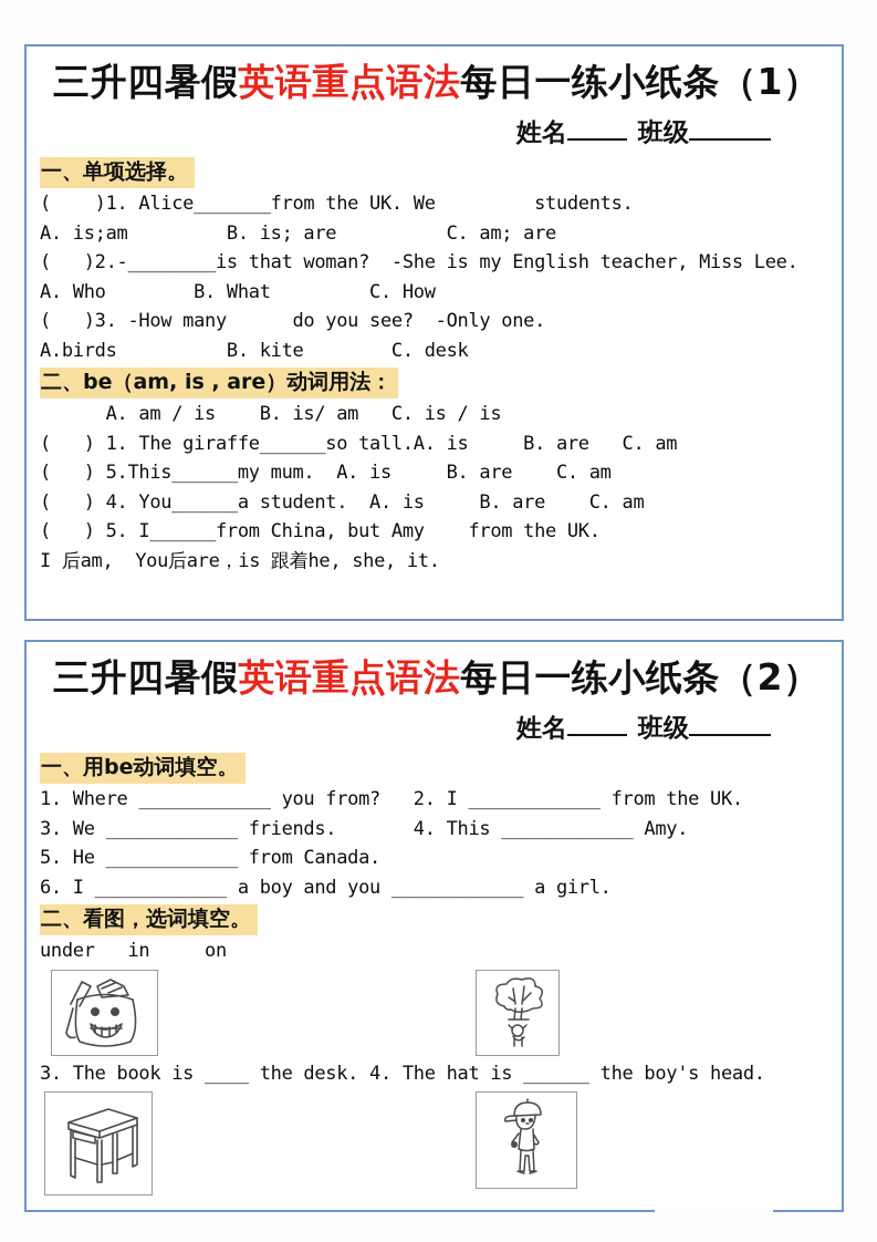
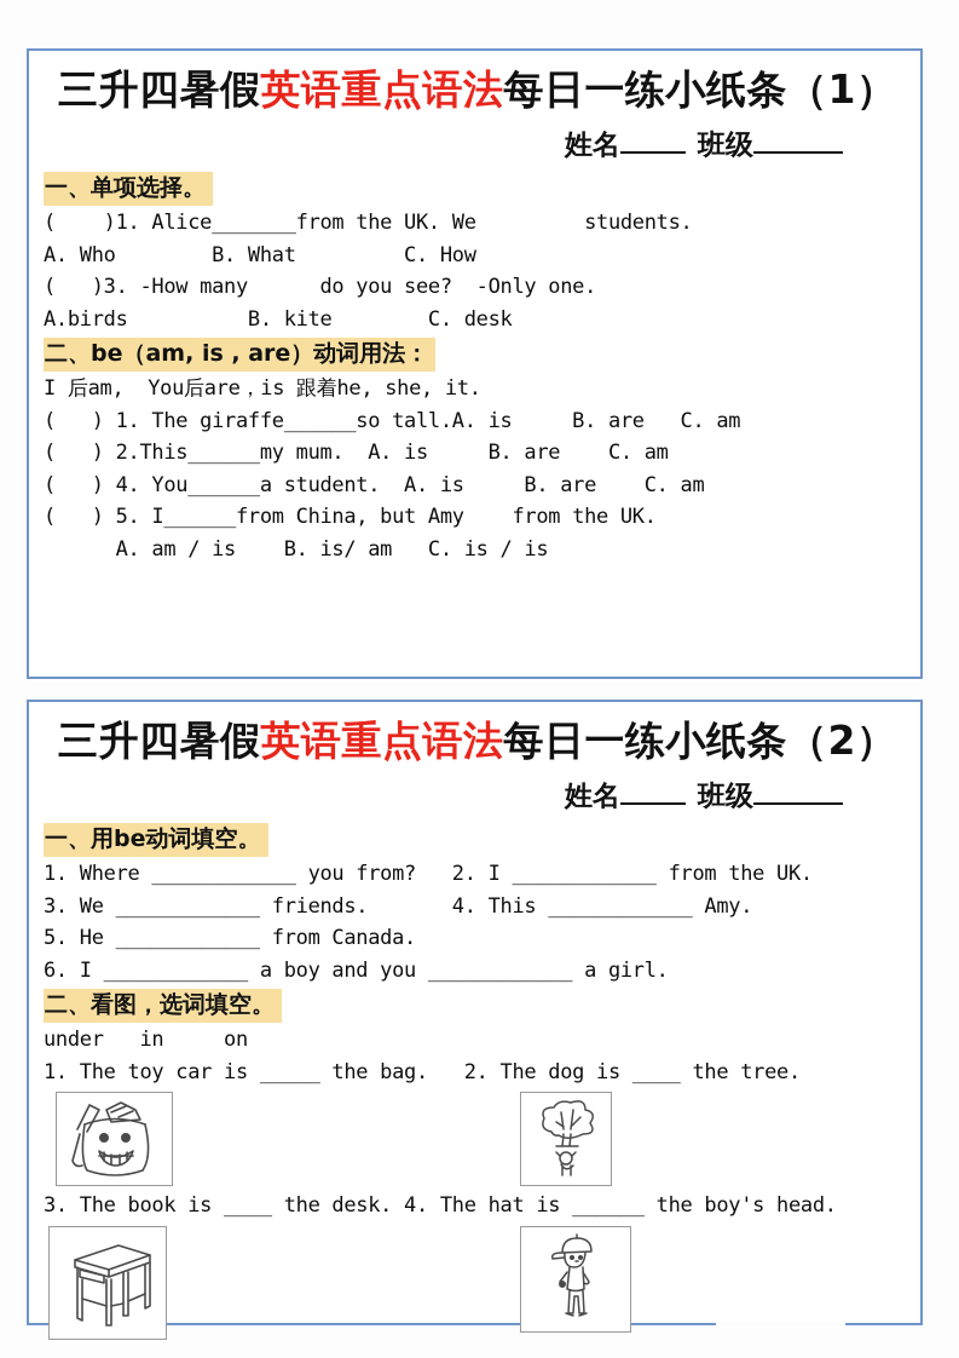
  三升四暑假英语重点语法每日一练小纸条（1）
  姓名 班级
  一、单项选择。
  ( )1. Alice_______from the UK. We students.
- A. is;am B. is; are C. am; are
- ( )2.-________is that woman? -She is my English teacher, Miss Lee.
  A. Who B. What C. How
  ( )3. -How many do you see? -Only one.
  A.birds B. kite C. desk
  二、be（am, is , are）动词用法：
- A. am / is B. is/ am C. is / is
+ I 后am, You后are，is 跟着he, she, it.
  ( ) 1. The giraffe______so tall.A. is B. are C. am
- ( ) 5.This______my mum. A. is B. are C. am
+ ( ) 2.This______my mum. A. is B. are C. am
  ( ) 4. You______a student. A. is B. are C. am
  ( ) 5. I______from China, but Amy from the UK.
- I 后am, You后are，is 跟着he, she, it.
+ A. am / is B. is/ am C. is / is
  三升四暑假英语重点语法每日一练小纸条（2）
  姓名 班级
  一、用be动词填空。
  1. Where ____________ you from? 2. I ____________ from the UK.
  3. We ____________ friends. 4. This ____________ Amy.
  5. He ____________ from Canada.
  6. I ____________ a boy and you ____________ a girl.
  二、看图，选词填空。
  under in on
+ 1. The toy car is _____ the bag. 2. The dog is ____ the tree.
  3. The book is ____ the desk. 4. The hat is ______ the boy's head.
